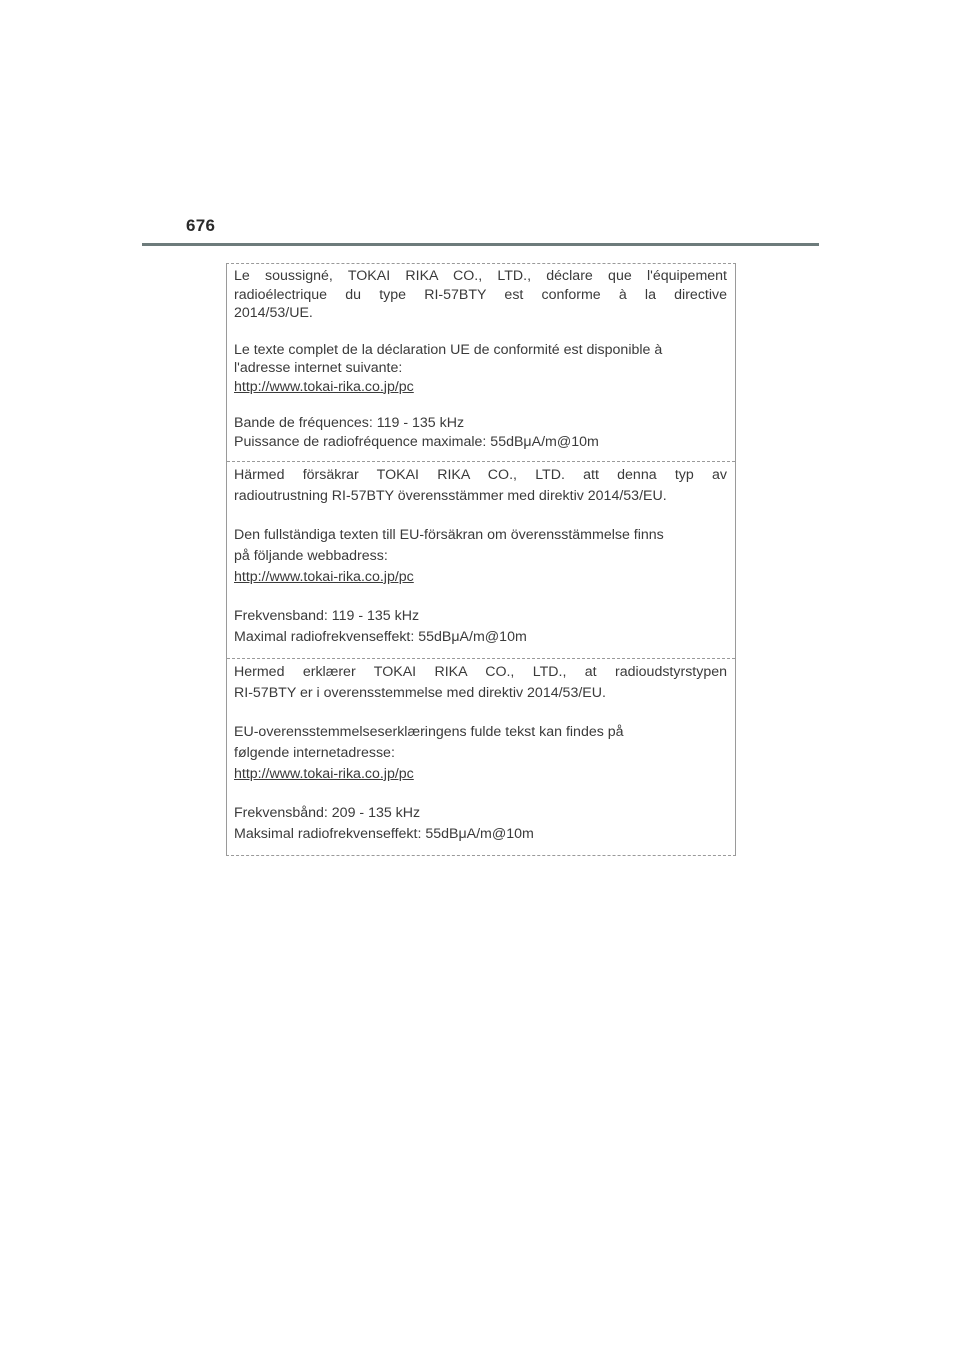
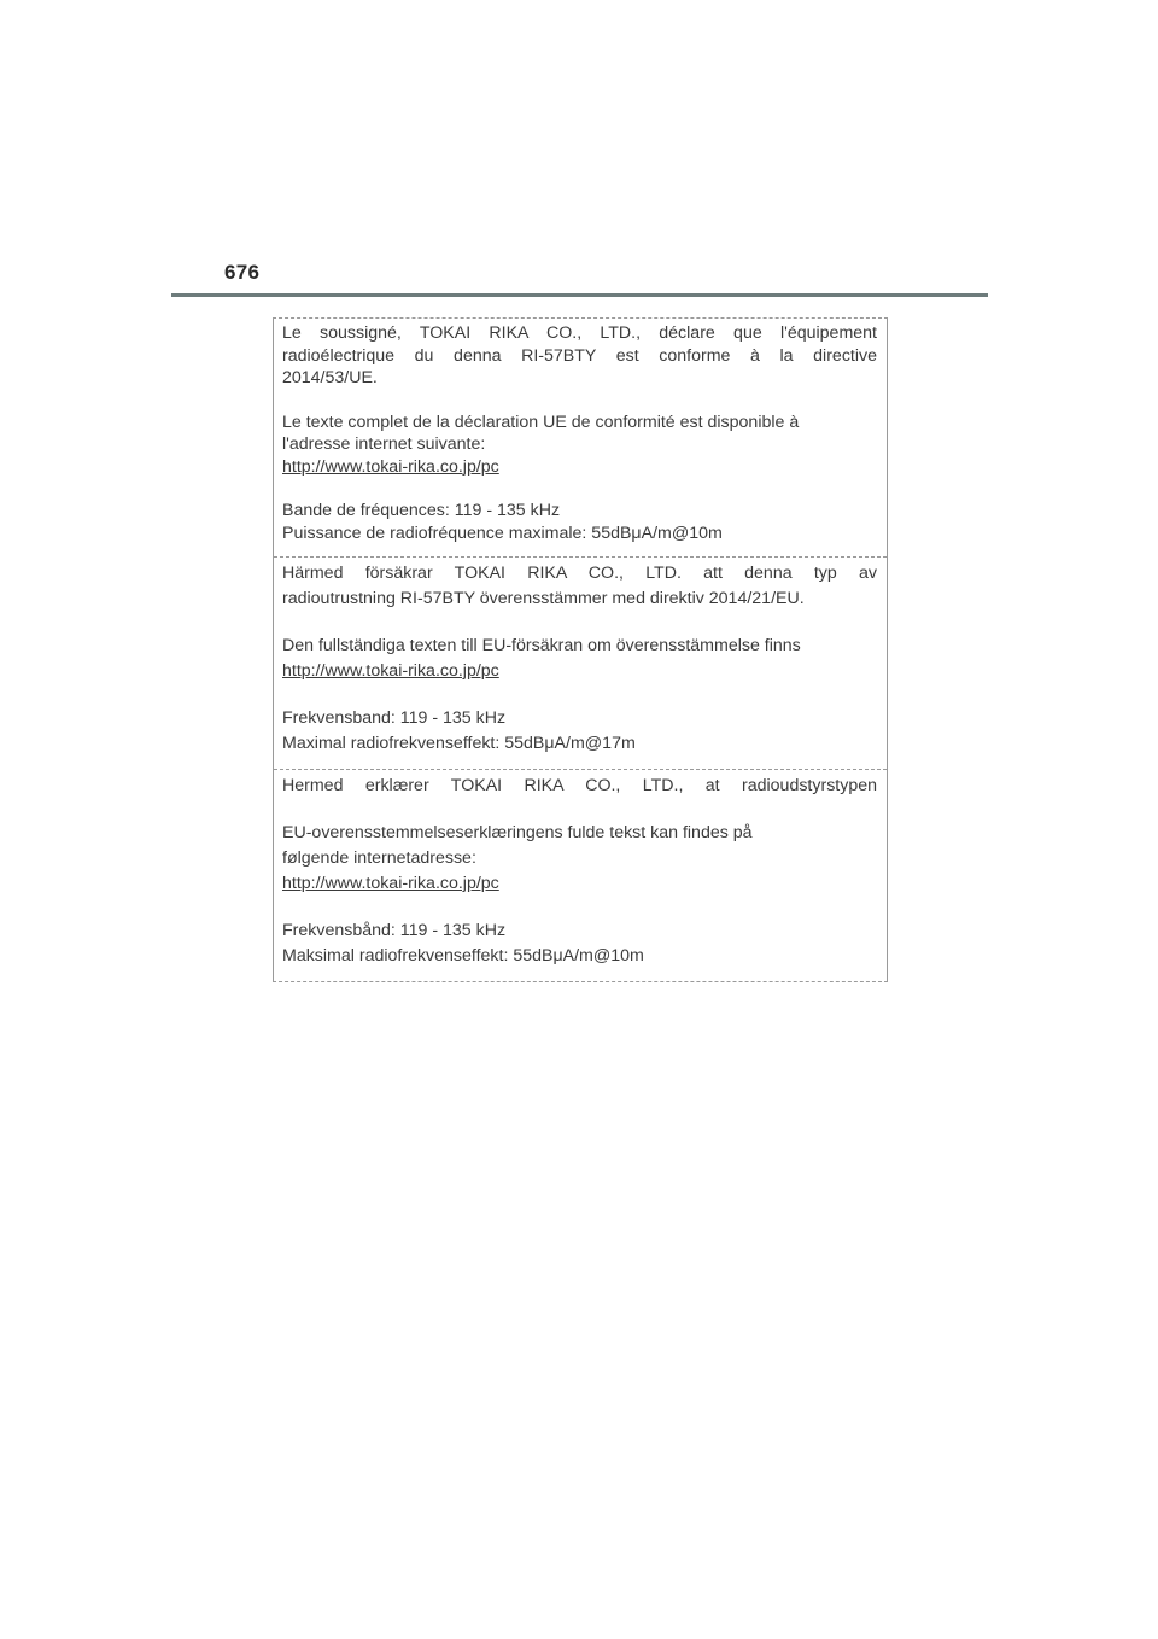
  676
  Le soussigné, TOKAI RIKA CO., LTD., déclare que l'équipement
- radioélectrique du type RI-57BTY est conforme à la directive
+ radioélectrique du denna RI-57BTY est conforme à la directive
  2014/53/UE.
  Le texte complet de la déclaration UE de conformité est disponible à
  l'adresse internet suivante:
  http://www.tokai-rika.co.jp/pc
  Bande de fréquences: 119 - 135 kHz
  Puissance de radiofréquence maximale: 55dBμA/m@10m
  Härmed försäkrar TOKAI RIKA CO., LTD. att denna typ av
- radioutrustning RI-57BTY överensstämmer med direktiv 2014/53/EU.
+ radioutrustning RI-57BTY överensstämmer med direktiv 2014/21/EU.
  Den fullständiga texten till EU-försäkran om överensstämmelse finns
- på följande webbadress:
  http://www.tokai-rika.co.jp/pc
  Frekvensband: 119 - 135 kHz
- Maximal radiofrekvenseffekt: 55dBμA/m@10m
+ Maximal radiofrekvenseffekt: 55dBμA/m@17m
  Hermed erklærer TOKAI RIKA CO., LTD., at radioudstyrstypen
- RI-57BTY er i overensstemmelse med direktiv 2014/53/EU.
  EU-overensstemmelseserklæringens fulde tekst kan findes på
  følgende internetadresse:
  http://www.tokai-rika.co.jp/pc
- Frekvensbånd: 209 - 135 kHz
+ Frekvensbånd: 119 - 135 kHz
  Maksimal radiofrekvenseffekt: 55dBμA/m@10m
